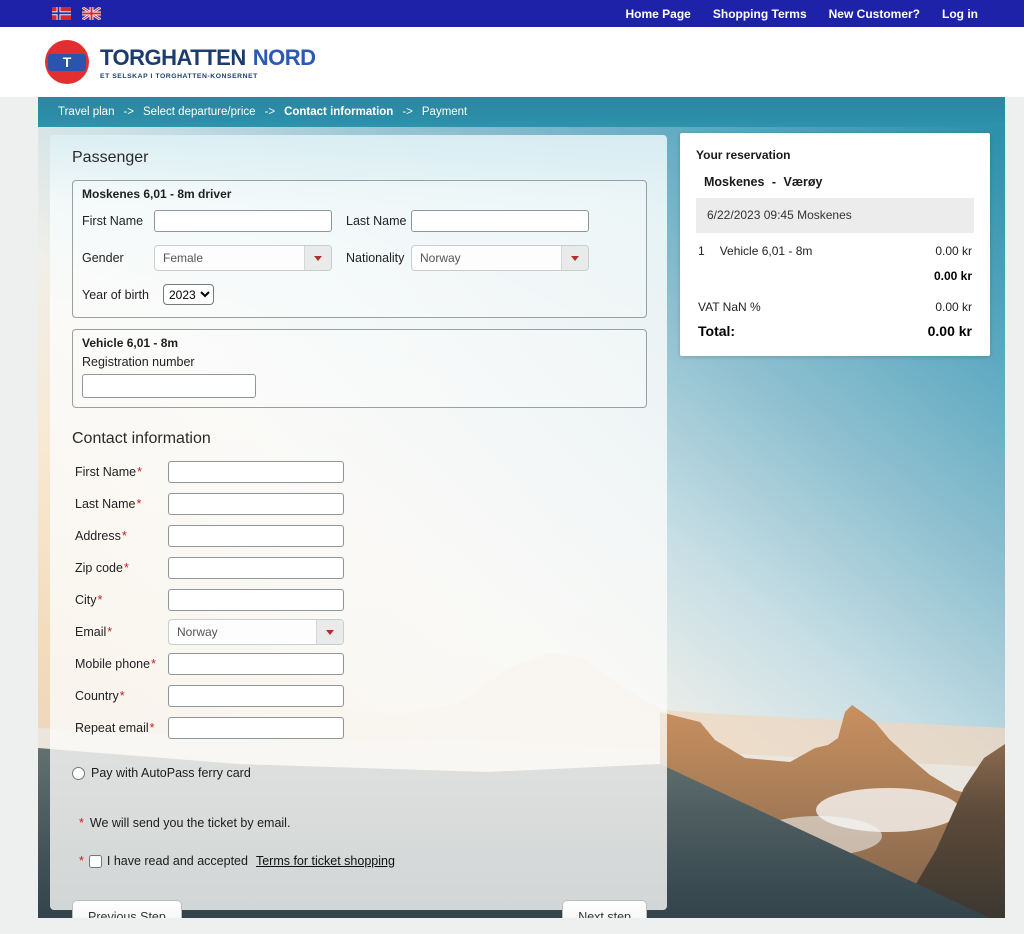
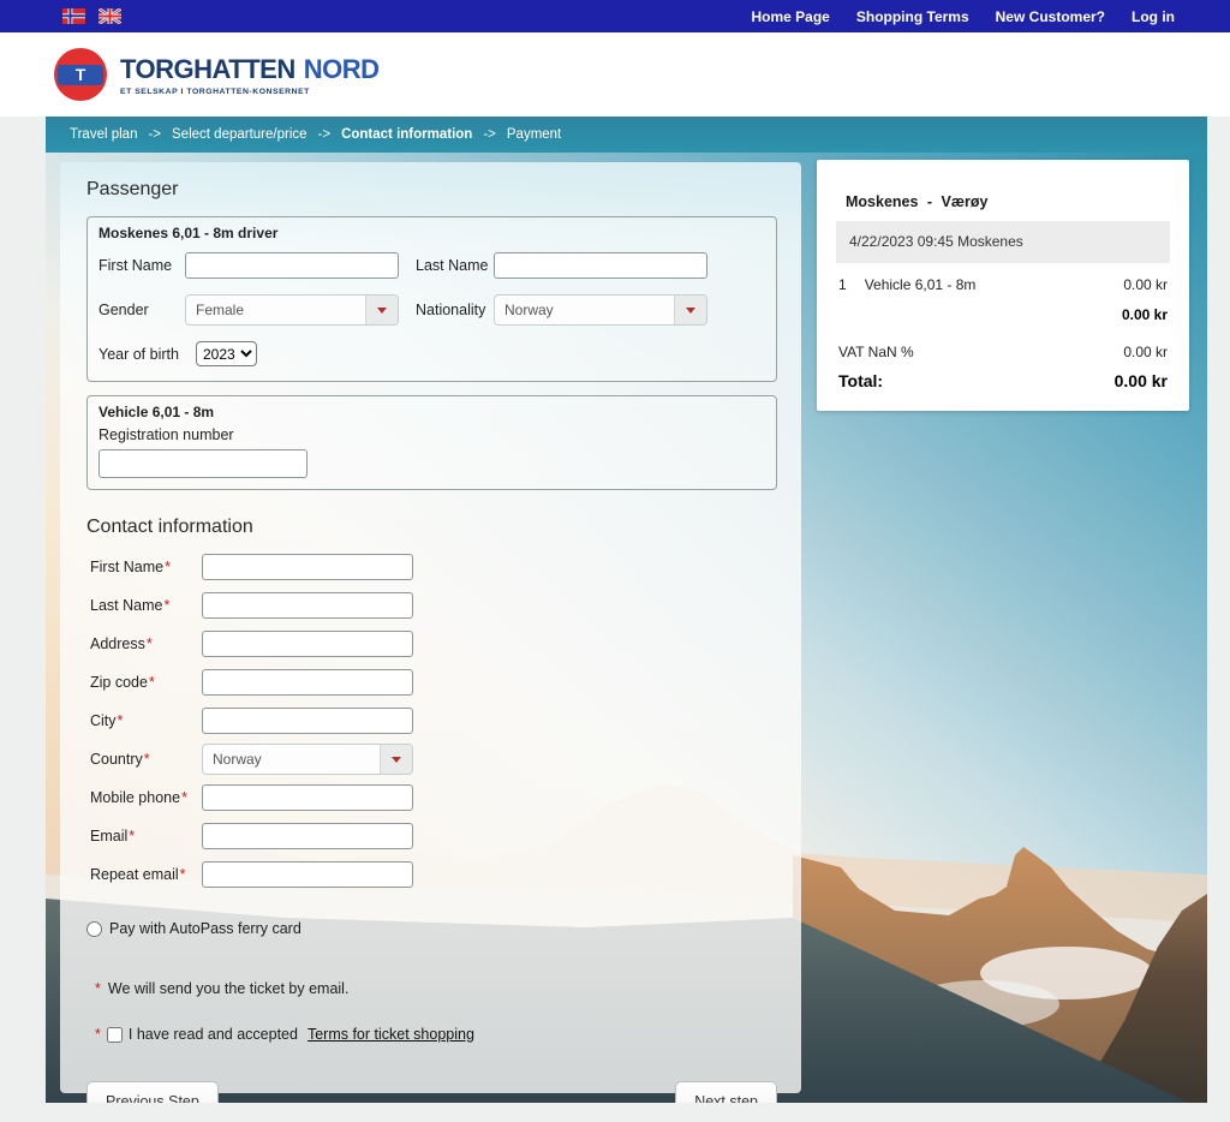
  Home Page
  Shopping Terms
  New Customer?
  Log in
  T
  TORGHATTEN
  NORD
  Travel plan
  ->
  Select departure/price
  ->
  Contact information
  ->
  Payment
  Passenger
  Moskenes 6,01 - 8m driver
  First Name
  Last Name
  Gender
  Female
  Nationality
  Norway
  Year of birth
  2023
  Vehicle 6,01 - 8m
  Registration number
  Contact information
  First Name*
  Last Name*
  Address*
  Zip code*
  City*
- Email*
+ Country*
  Norway
  Mobile phone*
- Country*
+ Email*
  Repeat email*
  Pay with AutoPass ferry card
  *
  We will send you the ticket by email.
  *
  I have read and accepted
  Terms for ticket shopping
  Previous Step
  Next step
- Your reservation
  Moskenes - Værøy
- 6/22/2023 09:45 Moskenes
+ 4/22/2023 09:45 Moskenes
  1
  Vehicle 6,01 - 8m
  0.00 kr
  0.00 kr
  VAT NaN %
  0.00 kr
  Total:
  0.00 kr
